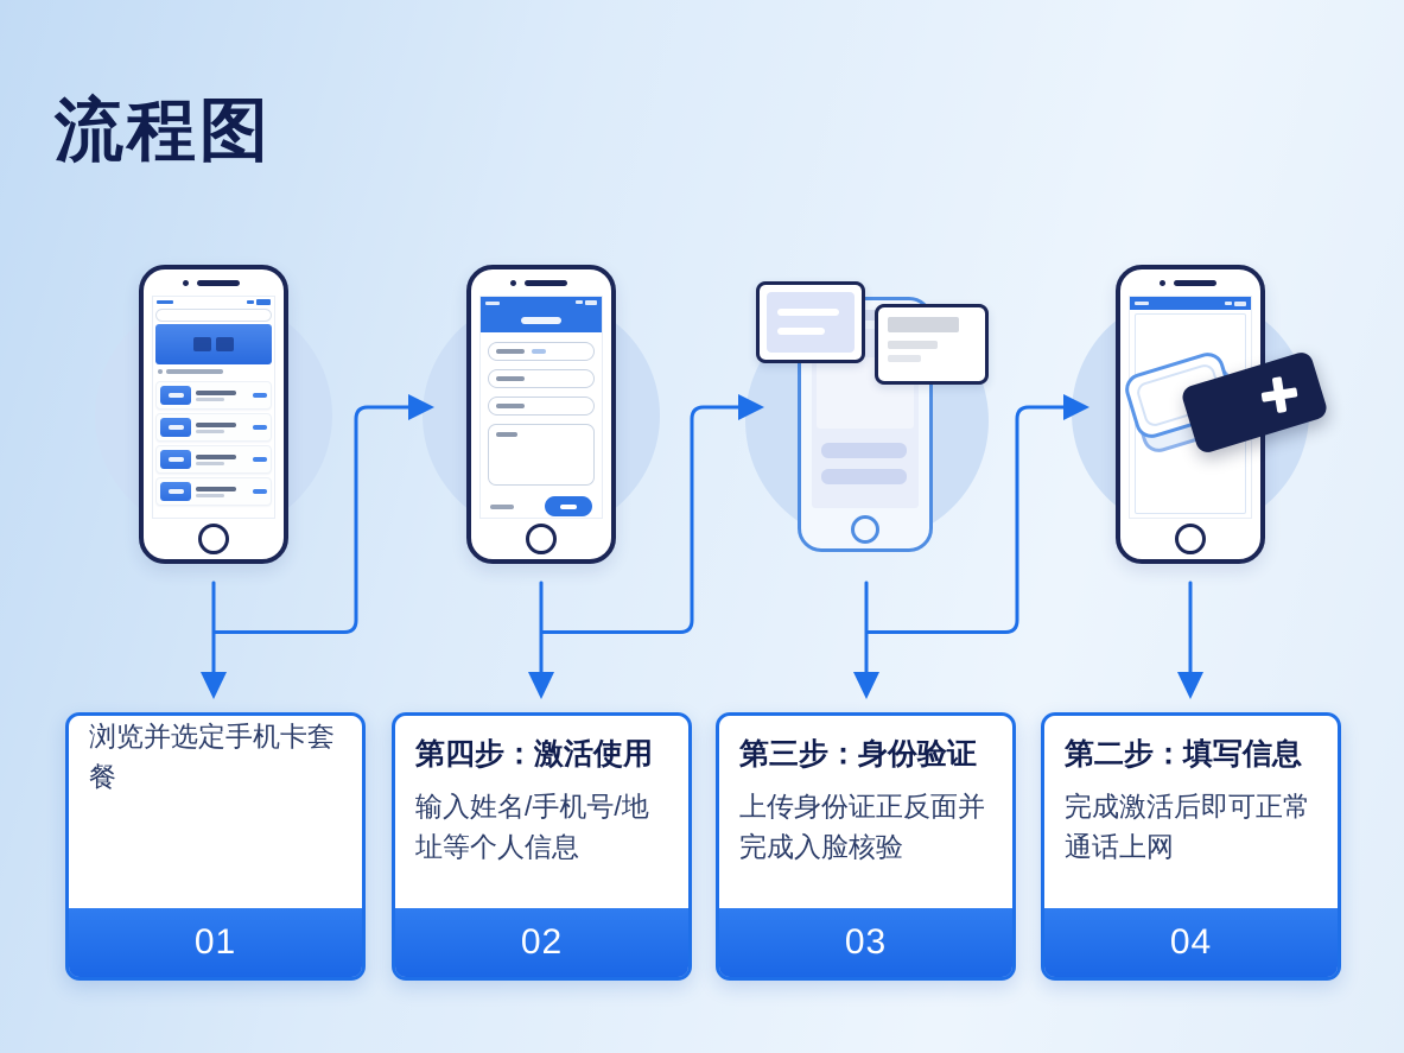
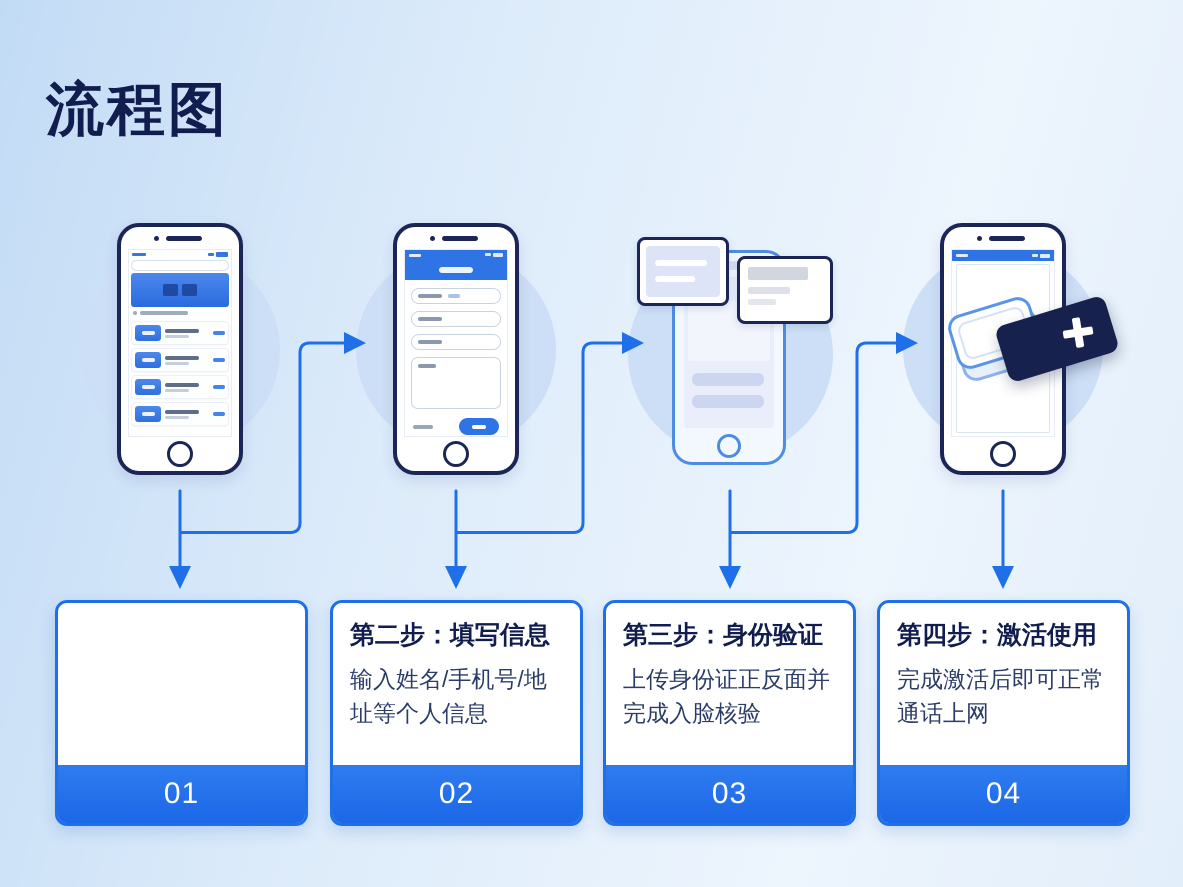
  流程图
- 浏览并选定手机卡套餐
  01
- 第四步：激活使用
+ 第二步：填写信息
  输入姓名/手机号/地址等个人信息
  02
  第三步：身份验证
  上传身份证正反面并完成入脸核验
  03
- 第二步：填写信息
+ 第四步：激活使用
  完成激活后即可正常通话上网
  04
